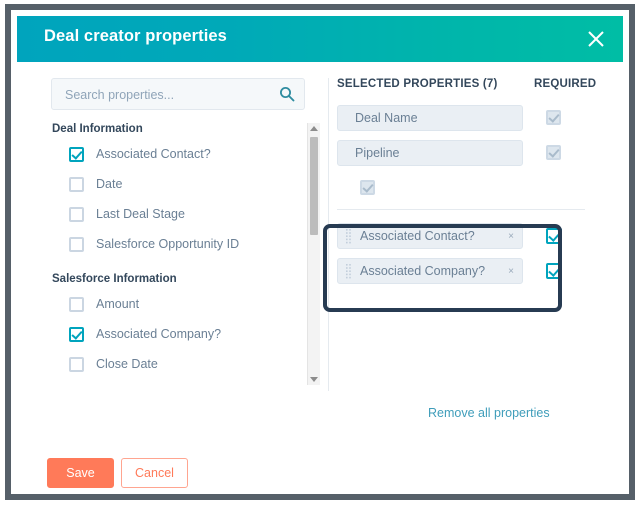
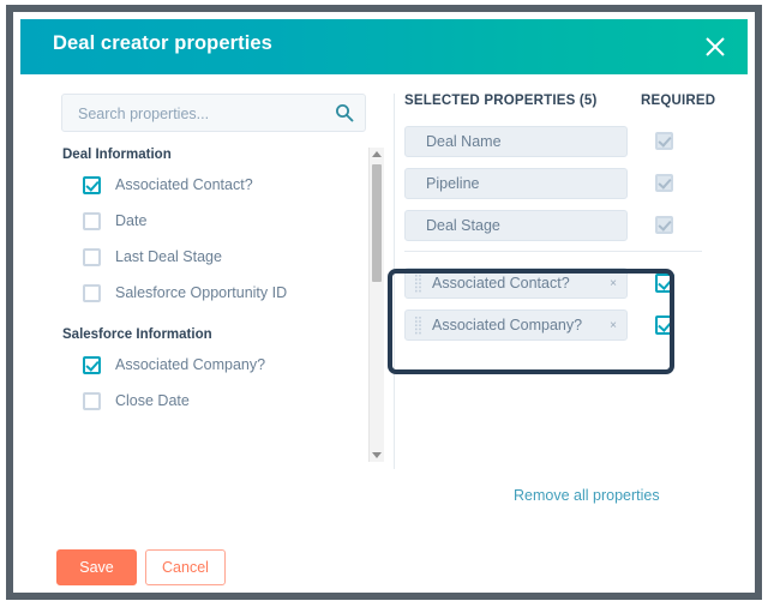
  Deal creator properties
  Search properties...
  Deal Information
  Associated Contact?
  Date
  Last Deal Stage
  Salesforce Opportunity ID
  Salesforce Information
- Amount
  Associated Company?
  Close Date
- SELECTED PROPERTIES (7)
+ SELECTED PROPERTIES (5)
  REQUIRED
  Deal Name
  Pipeline
+ Deal Stage
  Associated Contact?
  ×
  Associated Company?
  ×
  Remove all properties
  Save
  Cancel
